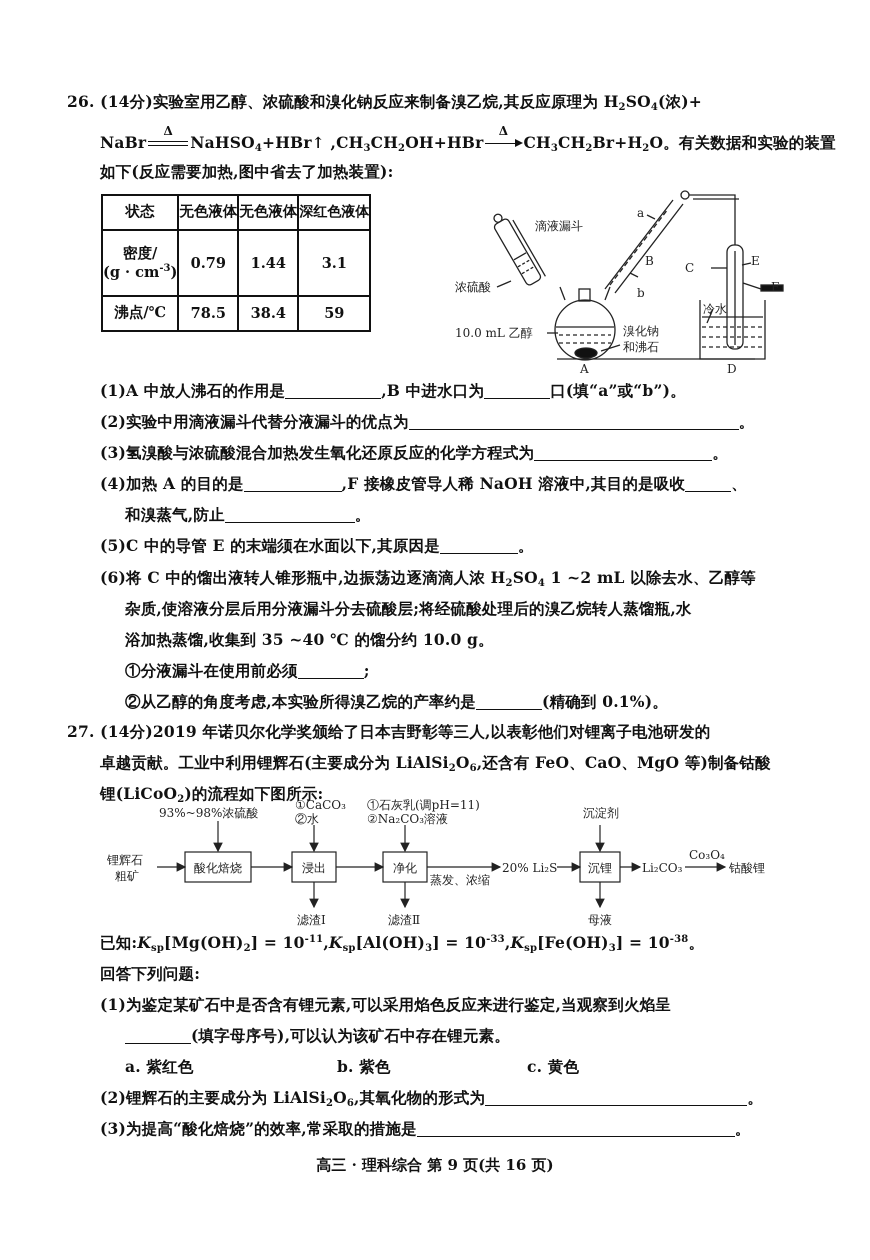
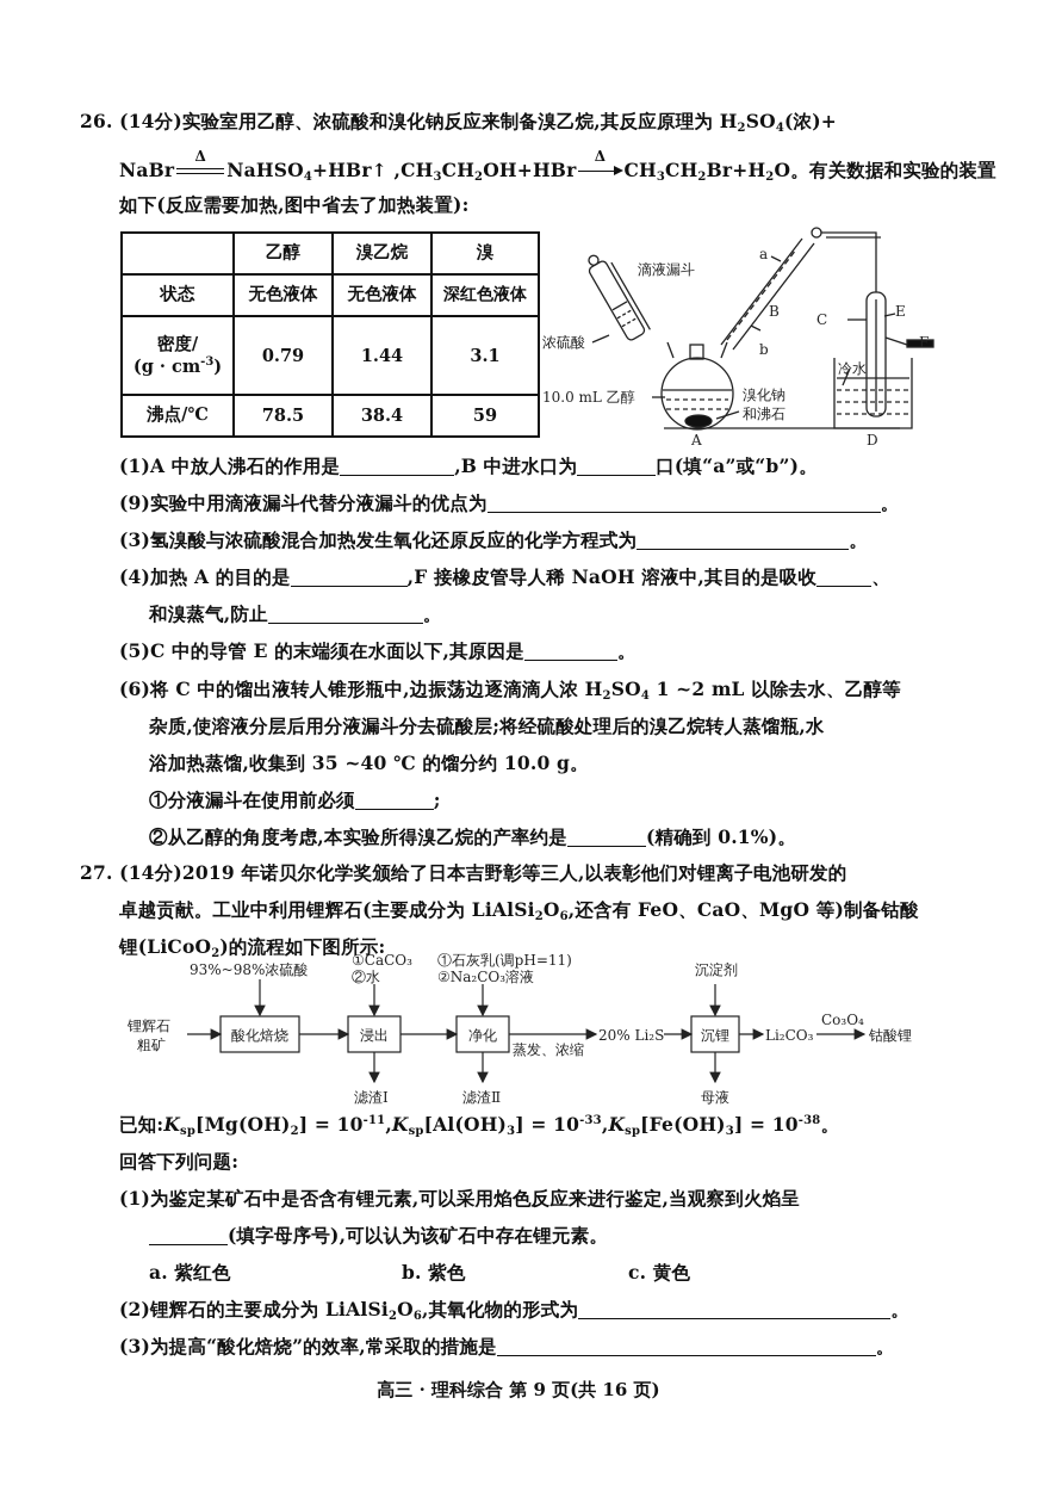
  26. (14分)实验室用乙醇、浓硫酸和溴化钠反应来制备溴乙烷,其反应原理为 H2SO4(浓)+
  NaBr
  Δ
  NaHSO4+HBr↑ ,CH3CH2OH+HBr
  Δ
  CH3CH2Br+H2O。有关数据和实验的装置
  如下(反应需要加热,图中省去了加热装置):
+ 	乙醇	溴乙烷	溴
  状态	无色液体	无色液体	深红色液体
  密度/ (g · cm-3)	0.79	1.44	3.1
  沸点/℃	78.5	38.4	59
  滴液漏斗
  浓硫酸
  10.0 mL 乙醇
  溴化钠
  和沸石
  a
  b
  B
  C
  E
  F
  冷水
  A
  D
  (1)A 中放人沸石的作用是 ,B 中进水口为 口(填“a”或“b”)。
- (2)实验中用滴液漏斗代替分液漏斗的优点为 。
+ (9)实验中用滴液漏斗代替分液漏斗的优点为 。
  (3)氢溴酸与浓硫酸混合加热发生氧化还原反应的化学方程式为 。
  (4)加热 A 的目的是 ,F 接橡皮管导人稀 NaOH 溶液中,其目的是吸收 、
  和溴蒸气,防止 。
  (5)C 中的导管 E 的末端须在水面以下,其原因是 。
  (6)将 C 中的馏出液转人锥形瓶中,边振荡边逐滴滴人浓 H2SO4 1 ~2 mL 以除去水、乙醇等
  杂质,使溶液分层后用分液漏斗分去硫酸层;将经硫酸处理后的溴乙烷转人蒸馏瓶,水
  浴加热蒸馏,收集到 35 ~40 ℃ 的馏分约 10.0 g。
  ①分液漏斗在使用前必须 ;
  ②从乙醇的角度考虑,本实验所得溴乙烷的产率约是 (精确到 0.1%)。
  27. (14分)2019 年诺贝尔化学奖颁给了日本吉野彰等三人,以表彰他们对锂离子电池研发的
  卓越贡献。工业中利用锂辉石(主要成分为 LiAlSi2O6,还含有 FeO、CaO、MgO 等)制备钴酸
  锂(LiCoO2)的流程如下图所示:
  锂辉石
  粗矿
  93%~98%浓硫酸
  酸化焙烧
  ①CaCO₃
  ②水
  浸出
  滤渣Ⅰ
  ①石灰乳(调pH=11)
  ②Na₂CO₃溶液
  净化
  滤渣Ⅱ
  蒸发、浓缩
  20% Li₂S
  沉淀剂
  沉锂
  母液
  Li₂CO₃
  Co₃O₄
  钴酸锂
  已知:Ksp[Mg(OH)2] = 10-11,Ksp[Al(OH)3] = 10-33,Ksp[Fe(OH)3] = 10-38。
  回答下列问题:
  (1)为鉴定某矿石中是否含有锂元素,可以采用焰色反应来进行鉴定,当观察到火焰呈
  (填字母序号),可以认为该矿石中存在锂元素。
  a. 紫红色 b. 紫色 c. 黄色
  (2)锂辉石的主要成分为 LiAlSi2O6,其氧化物的形式为 。
  (3)为提高“酸化焙烧”的效率,常采取的措施是 。
  高三 · 理科综合 第 9 页(共 16 页)
